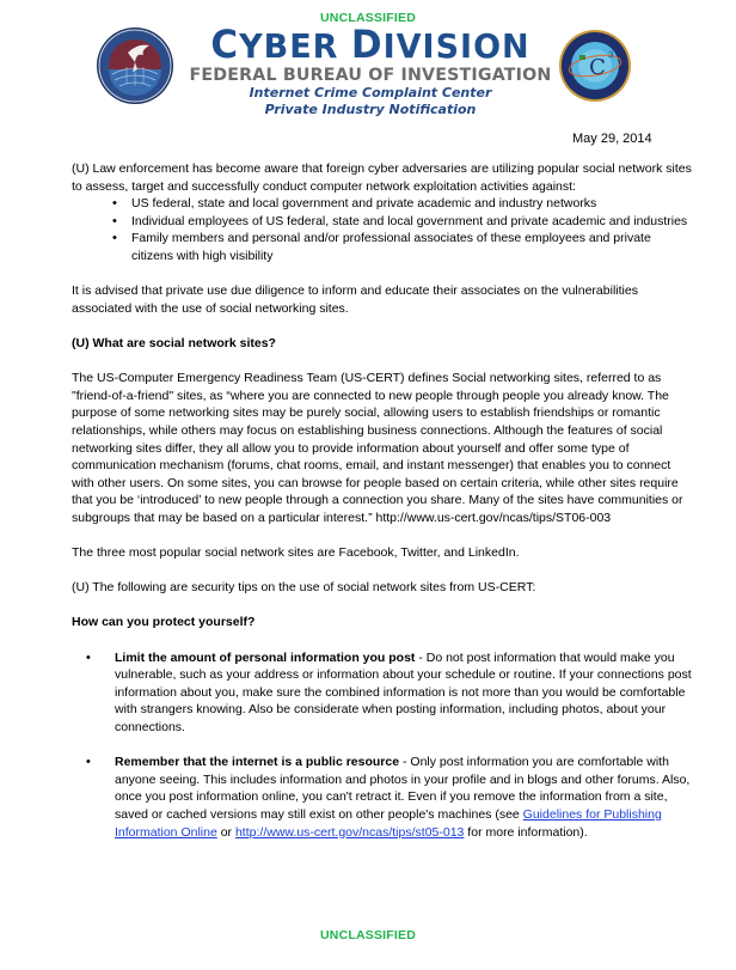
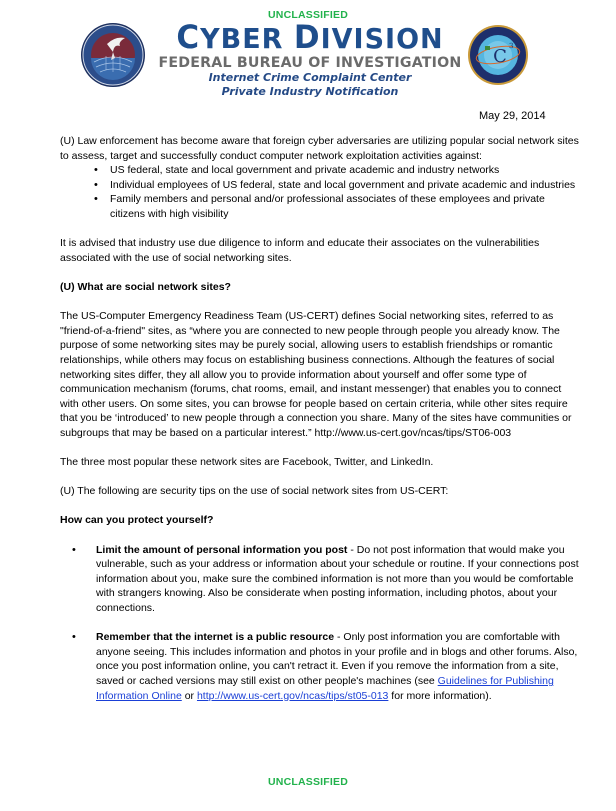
  UNCLASSIFIED
  CYBER DIVISION
  FEDERAL BUREAU OF INVESTIGATION
  Internet Crime Complaint Center
  Private Industry Notification
  C
  3
  May 29, 2014
  (U) Law enforcement has become aware that foreign cyber adversaries are utilizing popular social network sites to assess, target and successfully conduct computer network exploitation activities against:
  US federal, state and local government and private academic and industry networks
  Individual employees of US federal, state and local government and private academic and industries
  Family members and personal and/or professional associates of these employees and private citizens with high visibility
- It is advised that private use due diligence to inform and educate their associates on the vulnerabilities associated with the use of social networking sites.
+ It is advised that industry use due diligence to inform and educate their associates on the vulnerabilities associated with the use of social networking sites.
  (U) What are social network sites?
  The US-Computer Emergency Readiness Team (US-CERT) defines Social networking sites, referred to as "friend-of-a-friend" sites, as “where you are connected to new people through people you already know. The purpose of some networking sites may be purely social, allowing users to establish friendships or romantic relationships, while others may focus on establishing business connections. Although the features of social networking sites differ, they all allow you to provide information about yourself and offer some type of communication mechanism (forums, chat rooms, email, and instant messenger) that enables you to connect with other users. On some sites, you can browse for people based on certain criteria, while other sites require that you be ‘introduced’ to new people through a connection you share. Many of the sites have communities or subgroups that may be based on a particular interest.” http://www.us-cert.gov/ncas/tips/ST06-003
- The three most popular social network sites are Facebook, Twitter, and LinkedIn.
+ The three most popular these network sites are Facebook, Twitter, and LinkedIn.
  (U) The following are security tips on the use of social network sites from US-CERT:
  How can you protect yourself?
  Limit the amount of personal information you post - Do not post information that would make you vulnerable, such as your address or information about your schedule or routine. If your connections post information about you, make sure the combined information is not more than you would be comfortable with strangers knowing. Also be considerate when posting information, including photos, about your connections.
  Remember that the internet is a public resource - Only post information you are comfortable with anyone seeing. This includes information and photos in your profile and in blogs and other forums. Also, once you post information online, you can't retract it. Even if you remove the information from a site, saved or cached versions may still exist on other people's machines (see Guidelines for Publishing Information Online or http://www.us-cert.gov/ncas/tips/st05-013 for more information).
  UNCLASSIFIED
